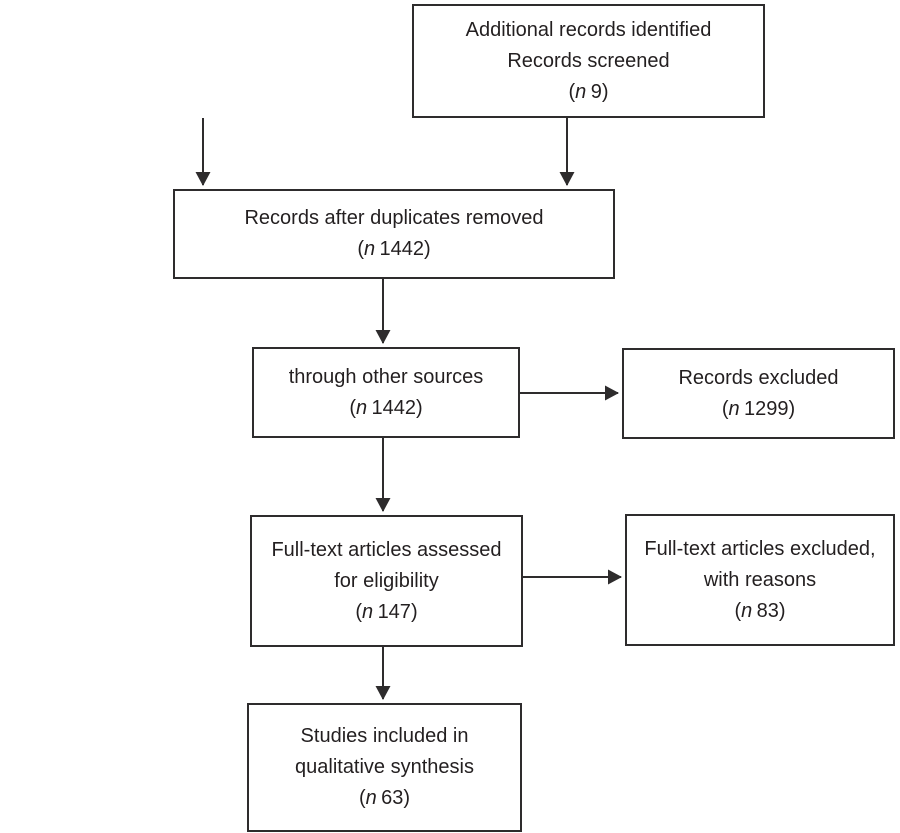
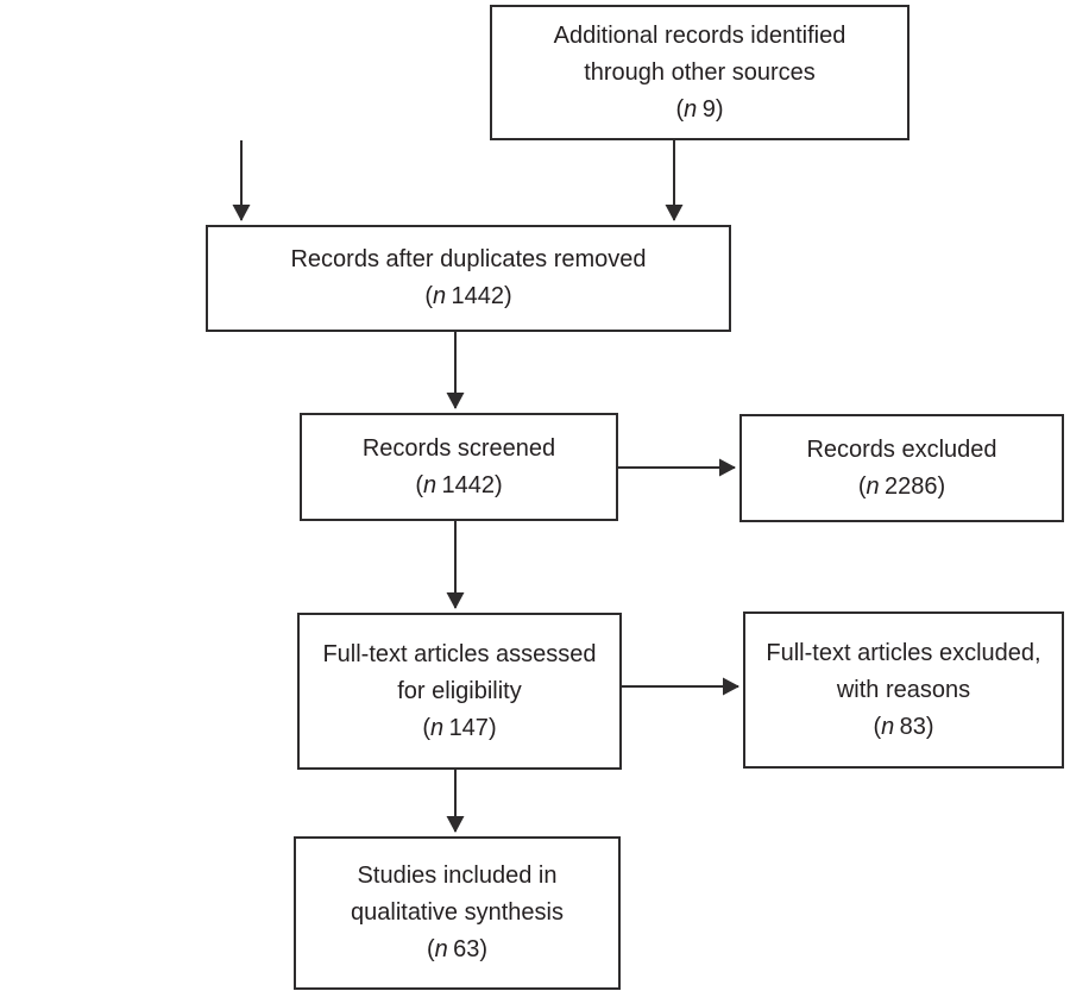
  Additional records identified
- Records screened
+ through other sources
  (n 9)
  Records after duplicates removed
  (n 1442)
- through other sources
+ Records screened
  (n 1442)
  Records excluded
- (n 1299)
+ (n 2286)
  Full-text articles assessed
  for eligibility
  (n 147)
  Full-text articles excluded,
  with reasons
  (n 83)
  Studies included in
  qualitative synthesis
  (n 63)
